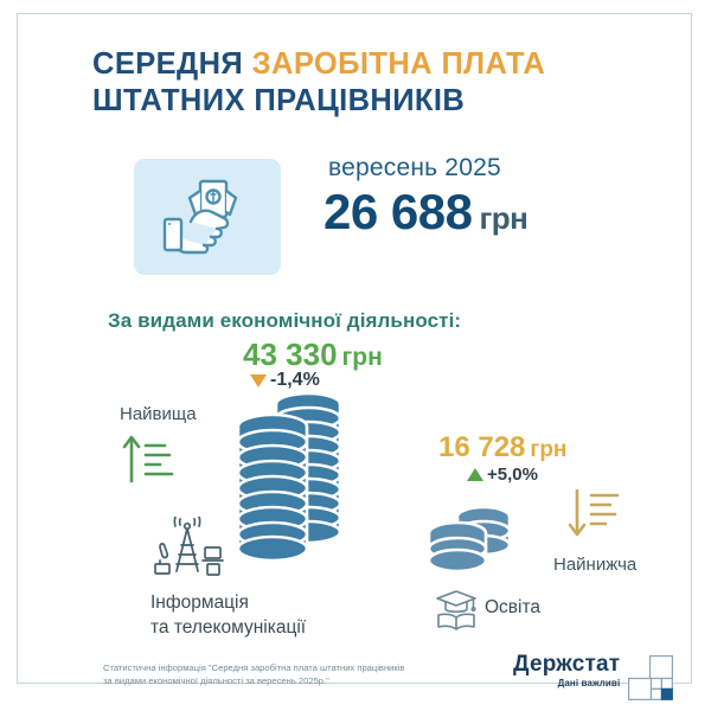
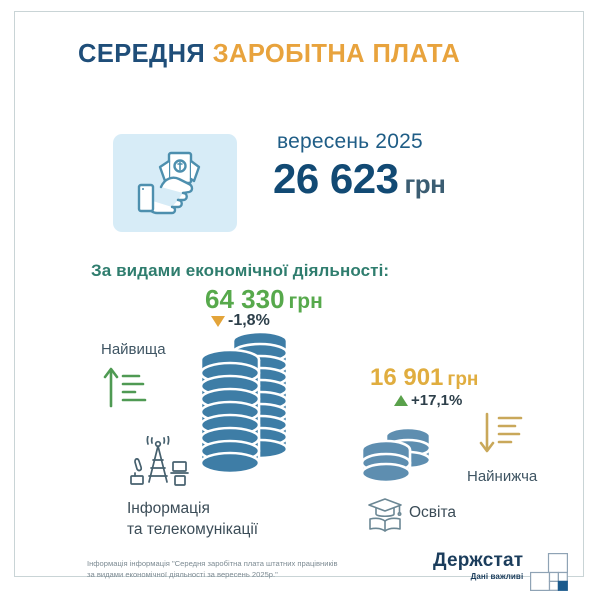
  СЕРЕДНЯ ЗАРОБІТНА ПЛАТА
- ШТАТНИХ ПРАЦІВНИКІВ
  вересень 2025
- 26 688 грн
+ 26 623 грн
  За видами економічної діяльності:
- 43 330 грн
+ 64 330 грн
- -1,4%
+ -1,8%
  Найвища
  Інформація
  та телекомунікації
- 16 728 грн
+ 16 901 грн
- +5,0%
+ +17,1%
  Найнижча
  Освіта
- Статистична інформація "Середня заробітна плата штатних працівників
+ Інформація інформація "Середня заробітна плата штатних працівників
  за видами економічної діяльності за вересень 2025р."
  Держстат
  Дані важливі
